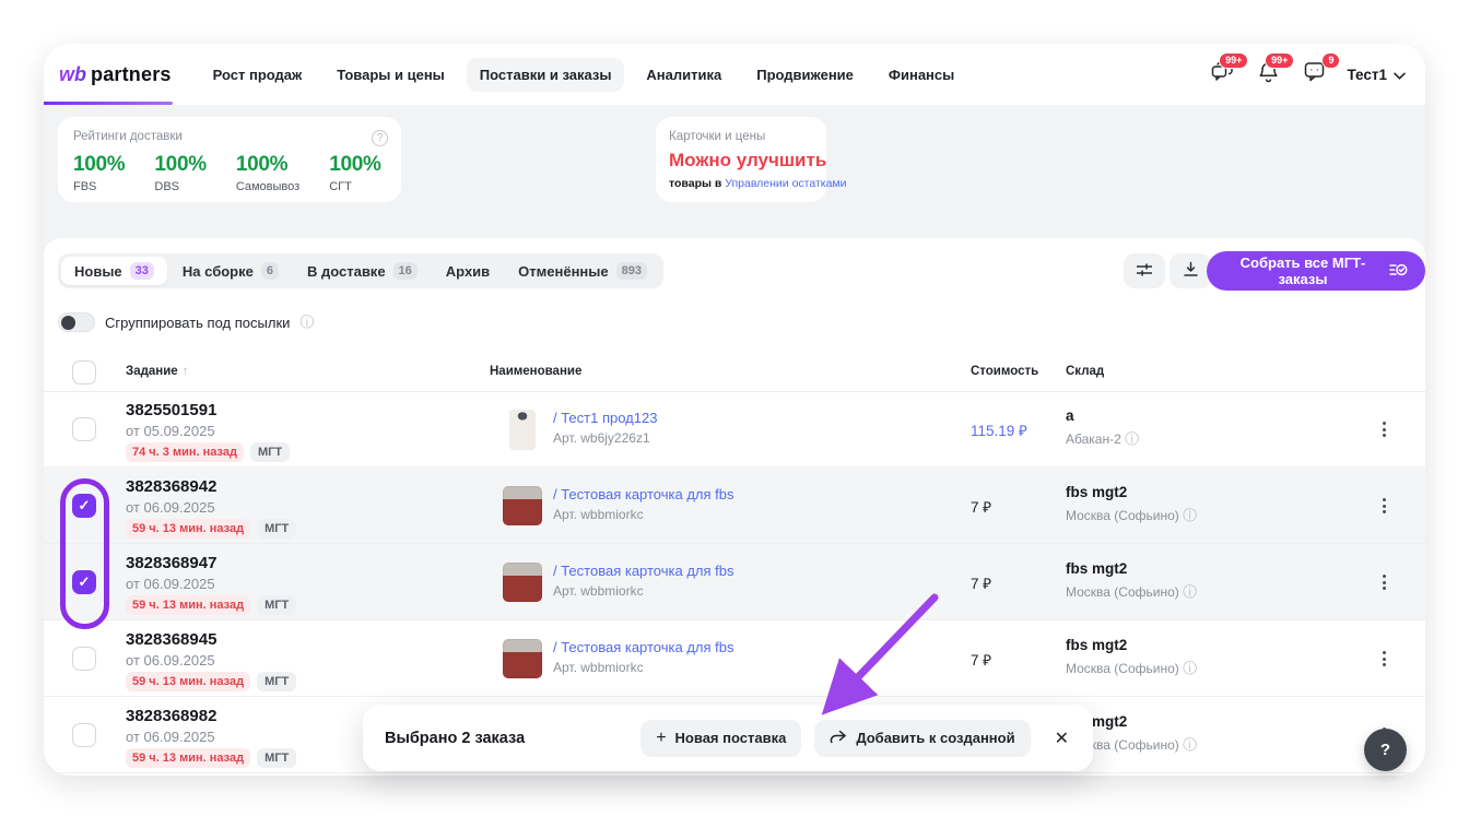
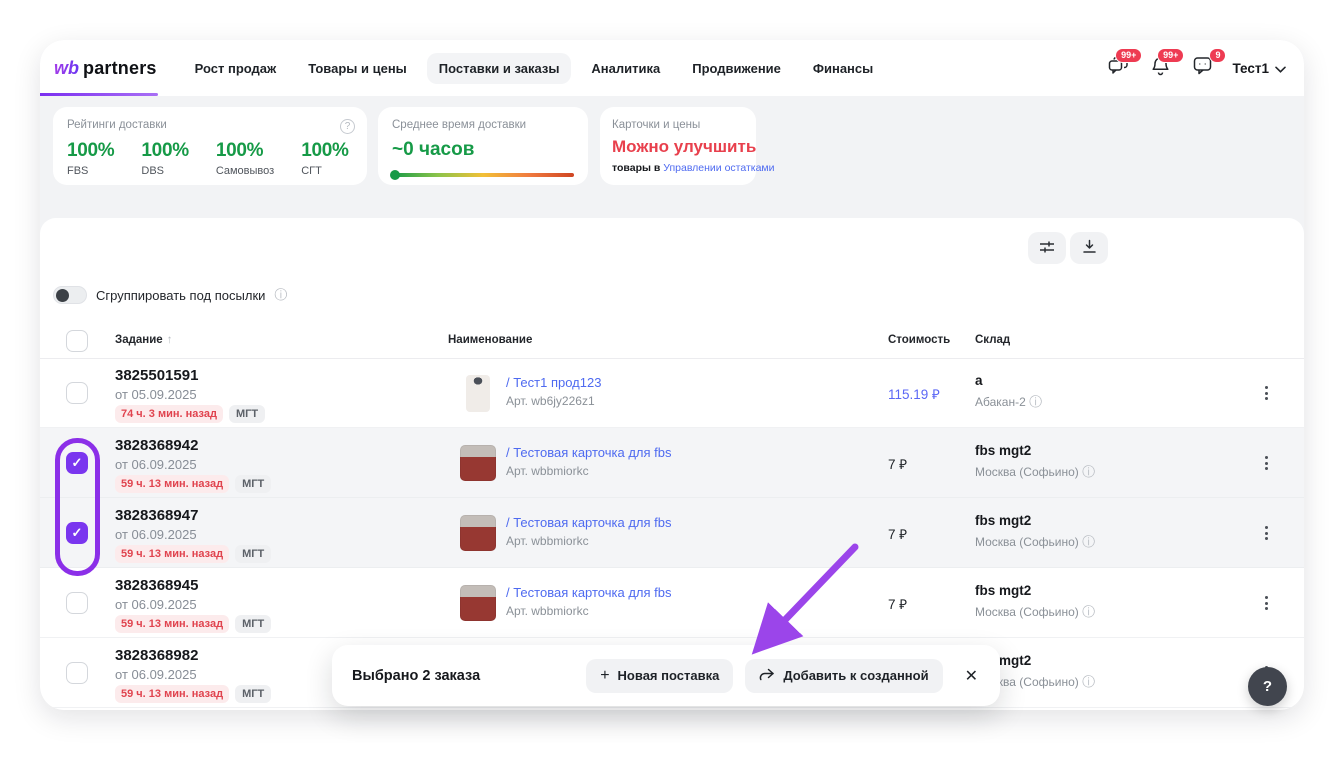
  wb
  partners
  Рост продаж
  Товары и цены
  Поставки и заказы
  Аналитика
  Продвижение
  Финансы
  99+
  99+
  9
  Тест1
  Рейтинги доставки
  ?
  100%
  FBS
  100%
  DBS
  100%
  Самовывоз
  100%
  СГТ
+ Среднее время доставки
+ ~0 часов
  Карточки и цены
  Можно улучшить
  товары в Управлении остатками
- Новые
- 33
- На сборке
- 6
- В доставке
- 16
- Архив
- Отменённые
- 893
- Собрать все МГТ-заказы
  Сгруппировать под посылки
  ⓘ
  Задание ↑
  Наименование
  Стоимость
  Склад
  3825501591
  от 05.09.2025
  74 ч. 3 мин. назад
  МГТ
  / Тест1 прод123
  Арт. wb6jy226z1
  115.19 ₽
  a
  Абакан-2 ⓘ
  ✓
  3828368942
  от 06.09.2025
  59 ч. 13 мин. назад
  МГТ
  / Тестовая карточка для fbs
  Арт. wbbmiorkc
  7 ₽
  fbs mgt2
  Москва (Софьино) ⓘ
  ✓
  3828368947
  от 06.09.2025
  59 ч. 13 мин. назад
  МГТ
  / Тестовая карточка для fbs
  Арт. wbbmiorkc
  7 ₽
  fbs mgt2
  Москва (Софьино) ⓘ
  3828368945
  от 06.09.2025
  59 ч. 13 мин. назад
  МГТ
  / Тестовая карточка для fbs
  Арт. wbbmiorkc
  7 ₽
  fbs mgt2
  Москва (Софьино) ⓘ
  3828368982
  от 06.09.2025
  59 ч. 13 мин. назад
  МГТ
  ква (Софьино) ⓘ
  Выбрано 2 заказа
  +
  Новая поставка
  Добавить к созданной
  ✕
  ?
